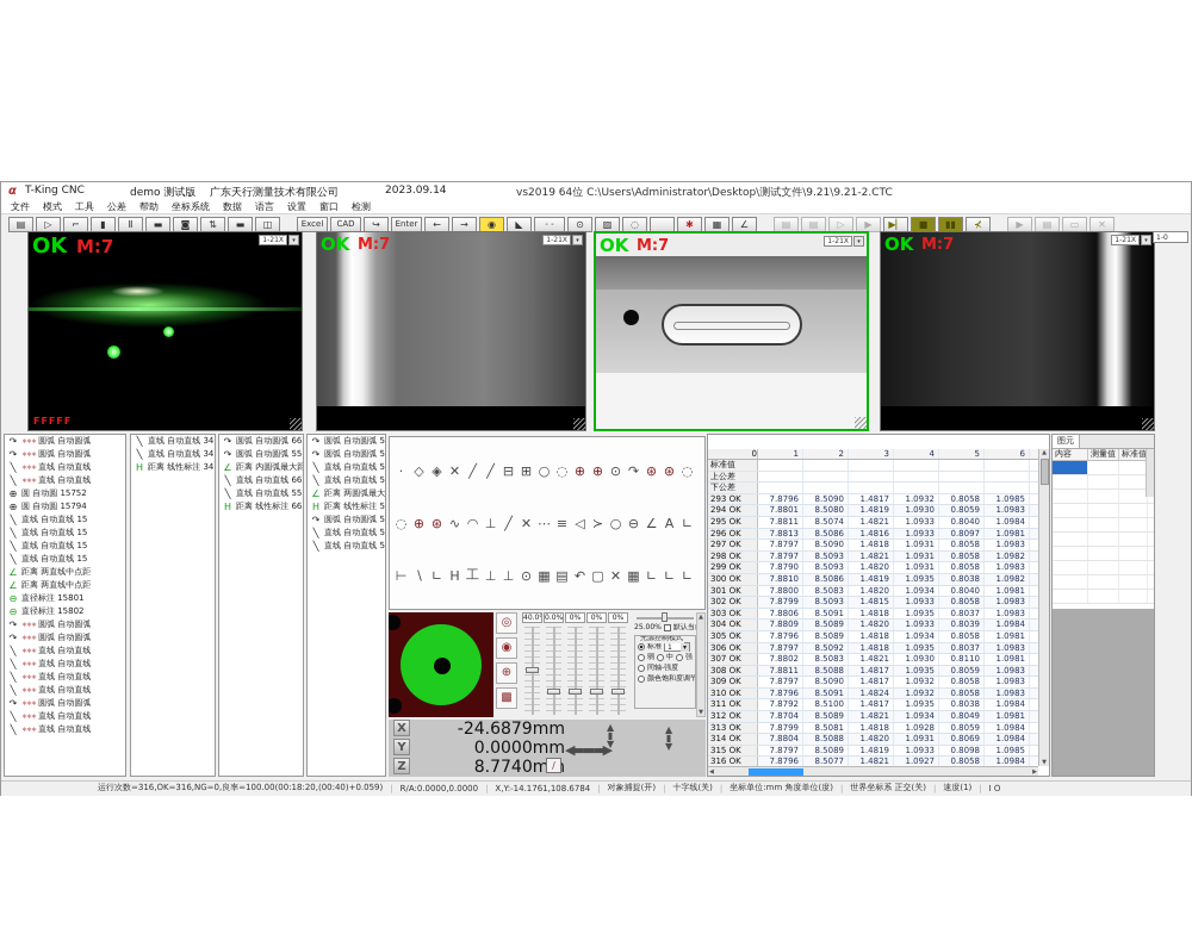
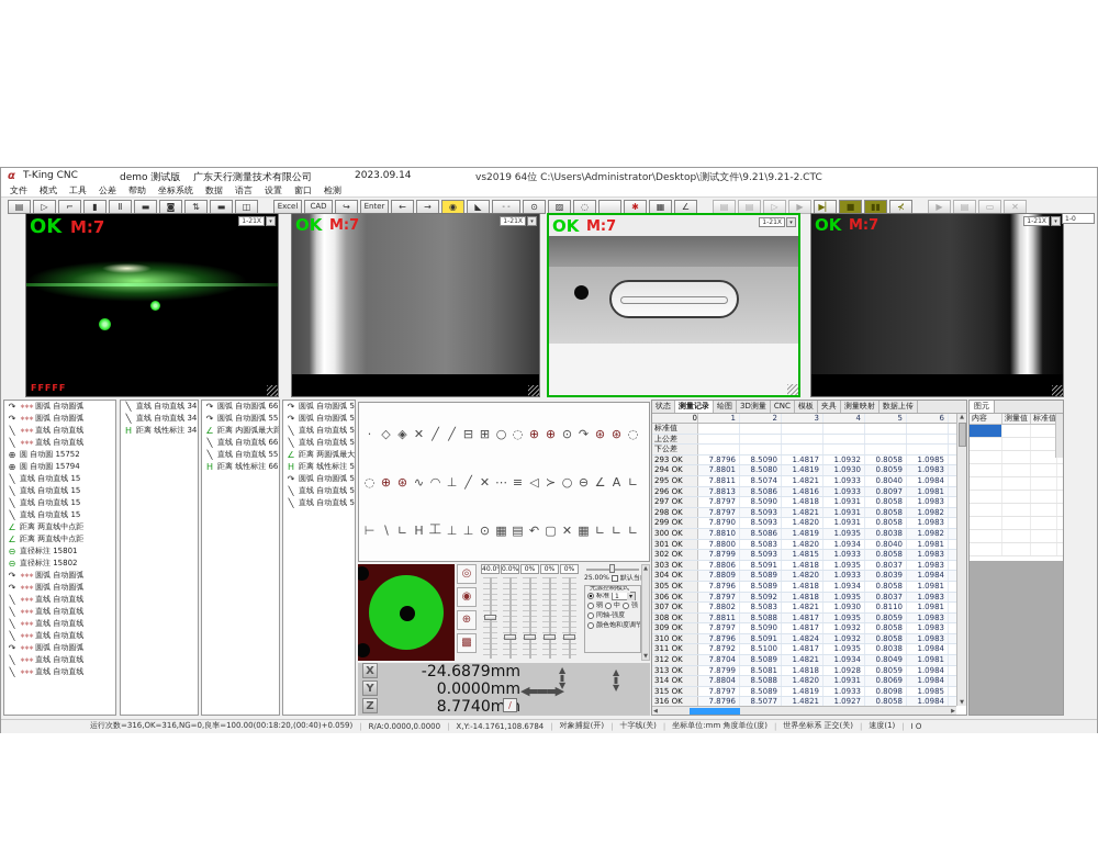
  α
  T-King CNC
  demo 测试版
  广东天行测量技术有限公司
  2023.09.14
  vs2019 64位 C:\Users\Administrator\Desktop\测试文件\9.21\9.21-2.CTC
  文件
  模式
  工具
  公差
  帮助
  坐标系统
  数据
  语言
  设置
  窗口
  检测
  ▤
  ▷
  ⌐
  ▮
  Ⅱ
  ▬
  ◙
  ⇅
  ▬
  ◫
  Excel
  CAD
  ↪
  Enter
  ←
  →
  ◉
  ◣
  - -
  ⊙
  ▨
  ◌
  ✱
  ▦
  ∠
  ▤
  ▤
  ▷
  ▶
  ▶▏
  ■
  ▮▮
  ⊀
  ▶
  ▤
  ▭
  ✕
  OK
  M:7
  FFFFF
  OK
  M:7
  OK
  M:7
  OK
  M:7
  ↷
  圆弧 自动圆弧
  ↷
  圆弧 自动圆弧
  ╲
  直线 自动直线
  ╲
  直线 自动直线
  ⊕
  圆 自动圆 15752
  ⊕
  圆 自动圆 15794
  ╲
  直线 自动直线 15
  ╲
  直线 自动直线 15
  ╲
  直线 自动直线 15
  ╲
  直线 自动直线 15
  ∠
  距离 两直线中点距
  ∠
  距离 两直线中点距
  ⊖
  直径标注 15801
  ⊖
  直径标注 15802
  ↷
  圆弧 自动圆弧
  ↷
  圆弧 自动圆弧
  ╲
  直线 自动直线
  ╲
  直线 自动直线
  ╲
  直线 自动直线
  ╲
  直线 自动直线
  ↷
  圆弧 自动圆弧
  ╲
  直线 自动直线
  ╲
  直线 自动直线
  ╲
  直线 自动直线 34
  ╲
  直线 自动直线 34
  H
  距离 线性标注 34
  ↷
  圆弧 自动圆弧 66
  ↷
  圆弧 自动圆弧 55
  ∠
  距离 内圆弧最大距
  ╲
  直线 自动直线 66
  ╲
  直线 自动直线 55
  H
  距离 线性标注 66
  ↷
  圆弧 自动圆弧 5
  ↷
  圆弧 自动圆弧 5
  ╲
  直线 自动直线 5
  ╲
  直线 自动直线 5
  ∠
  距离 两圆弧最大
  H
  距离 线性标注 5
  ↷
  圆弧 自动圆弧 5
  ╲
  直线 自动直线 5
  ╲
  直线 自动直线 5
  ·
  ◇
  ◈
  ✕
  ╱
  ╱
  ⊟
  ⊞
  ○
  ◌
  ⊕
  ⊕
  ⊙
  ↷
  ⊛
  ⊛
  ◌
  ◌
  ⊕
  ⊛
  ∿
  ◠
  ⊥
  ╱
  ✕
  ⋯
  ≡
  ◁
  ≻
  ○
  ⊖
  ∠
  A
  ∟
  ⊢
  ∖
  ∟
  H
  工
  ⊥
  ⊥
  ⊙
  ▦
  ▤
  ↶
  ▢
  ✕
  ▦
  ∟
  ∟
  ∟
  ◎
  ◉
  ⊕
  ▩
  X
  Y
  Z
  -24.6879mm
  0.0000mm
  8.7740m
  ◀▬▬▬▶
  ▲
  ▮
  ▼
  ▲
  ▮
  ▼
  ∕
+ 状态
+ 测量记录
+ 绘图
+ 3D测量
+ CNC
+ 模板
+ 夹具
+ 测量映射
+ 数据上传
  0
  1
  2
  3
  4
  5
  6
  标准值
  上公差
  下公差
  293 OK
  7.8796
  8.5090
  1.4817
  1.0932
  0.8058
  1.0985
  294 OK
  7.8801
  8.5080
  1.4819
  1.0930
  0.8059
  1.0983
  295 OK
  7.8811
  8.5074
  1.4821
  1.0933
  0.8040
  1.0984
  296 OK
  7.8813
  8.5086
  1.4816
  1.0933
  0.8097
  1.0981
  297 OK
  7.8797
  8.5090
  1.4818
  1.0931
  0.8058
  1.0983
  298 OK
  7.8797
  8.5093
  1.4821
  1.0931
  0.8058
  1.0982
  299 OK
  7.8790
  8.5093
  1.4820
  1.0931
  0.8058
  1.0983
  300 OK
  7.8810
  8.5086
  1.4819
  1.0935
  0.8038
  1.0982
  301 OK
  7.8800
  8.5083
  1.4820
  1.0934
  0.8040
  1.0981
  302 OK
  7.8799
  8.5093
  1.4815
  1.0933
  0.8058
  1.0983
  303 OK
  7.8806
  8.5091
  1.4818
  1.0935
  0.8037
  1.0983
  304 OK
  7.8809
  8.5089
  1.4820
  1.0933
  0.8039
  1.0984
  305 OK
  7.8796
  8.5089
  1.4818
  1.0934
  0.8058
  1.0981
  306 OK
  7.8797
  8.5092
  1.4818
  1.0935
  0.8037
  1.0983
  307 OK
  7.8802
  8.5083
  1.4821
  1.0930
  0.8110
  1.0981
  308 OK
  7.8811
  8.5088
  1.4817
  1.0935
  0.8059
  1.0983
  309 OK
  7.8797
  8.5090
  1.4817
  1.0932
  0.8058
  1.0983
  310 OK
  7.8796
  8.5091
  1.4824
  1.0932
  0.8058
  1.0983
  311 OK
  7.8792
  8.5100
  1.4817
  1.0935
  0.8038
  1.0984
  312 OK
  7.8704
  8.5089
  1.4821
  1.0934
  0.8049
  1.0981
  313 OK
  7.8799
  8.5081
  1.4818
  1.0928
  0.8059
  1.0984
  314 OK
  7.8804
  8.5088
  1.4820
  1.0931
  0.8069
  1.0984
  315 OK
  7.8797
  8.5089
  1.4819
  1.0933
  0.8098
  1.0985
  316 OK
  7.8796
  8.5077
  1.4821
  1.0927
  0.8058
  1.0984
  图元
  内容
  测量值
  标准值
  运行次数=316,OK=316,NG=0,良率=100.00(00:18:20,(00:40)+0.059)
  |
  R/A:0.0000,0.0000
  |
  X,Y:-14.1761,108.6784
  |
  对象捕捉(开)
  |
  十字线(关)
  |
  坐标单位:mm 角度单位(度)
  |
  世界坐标系 正交(关)
  |
  速度(1)
  |
  I O
